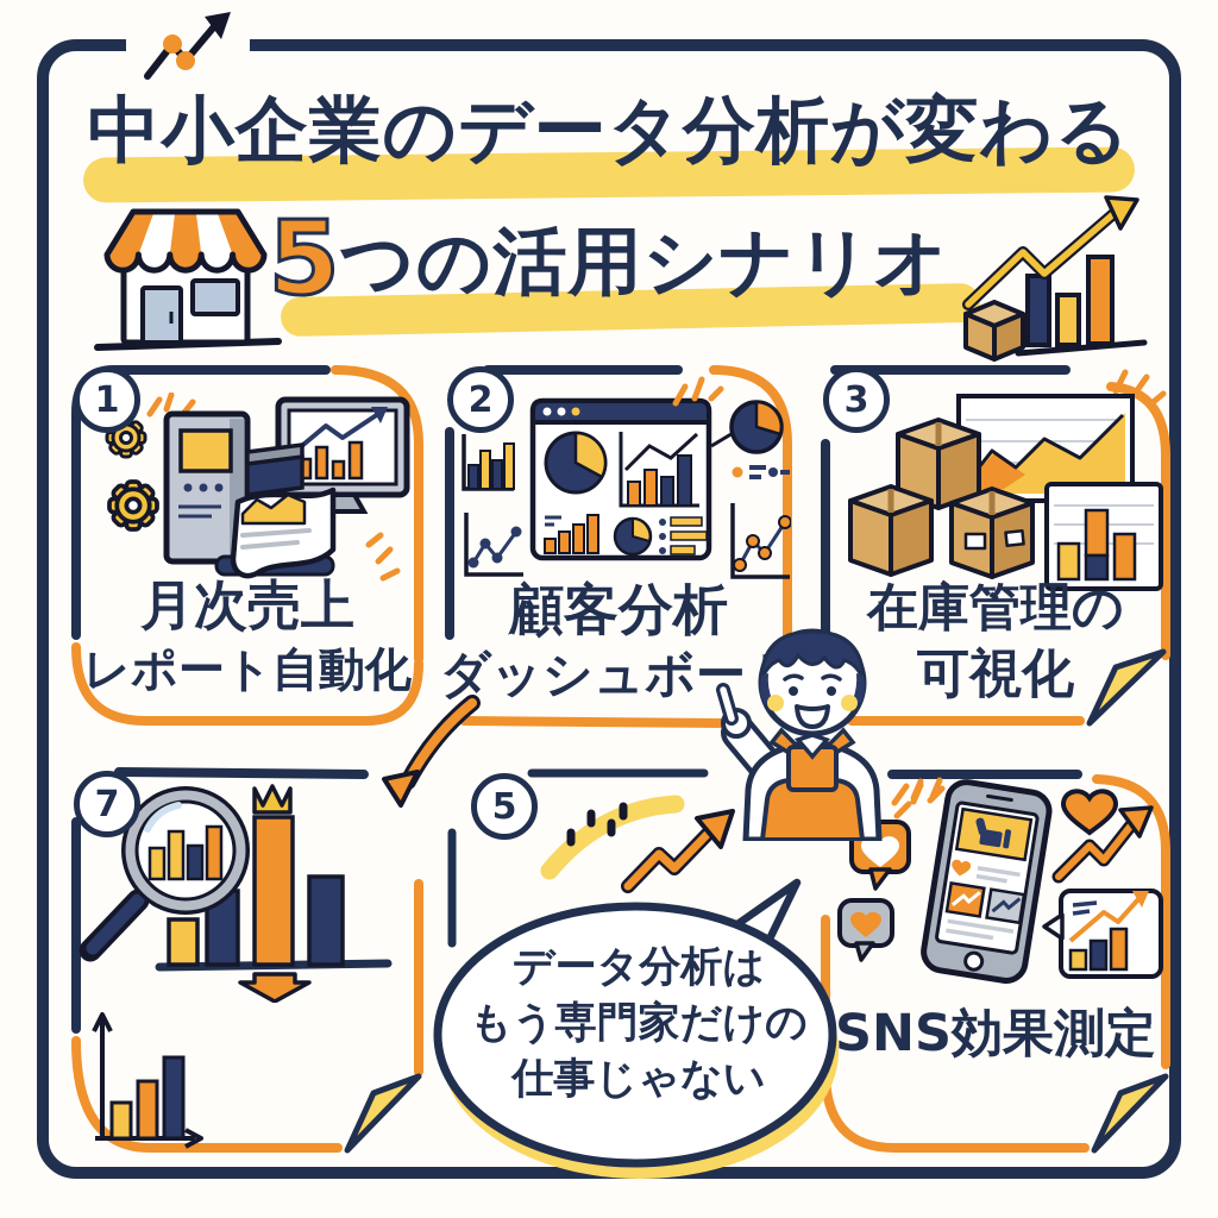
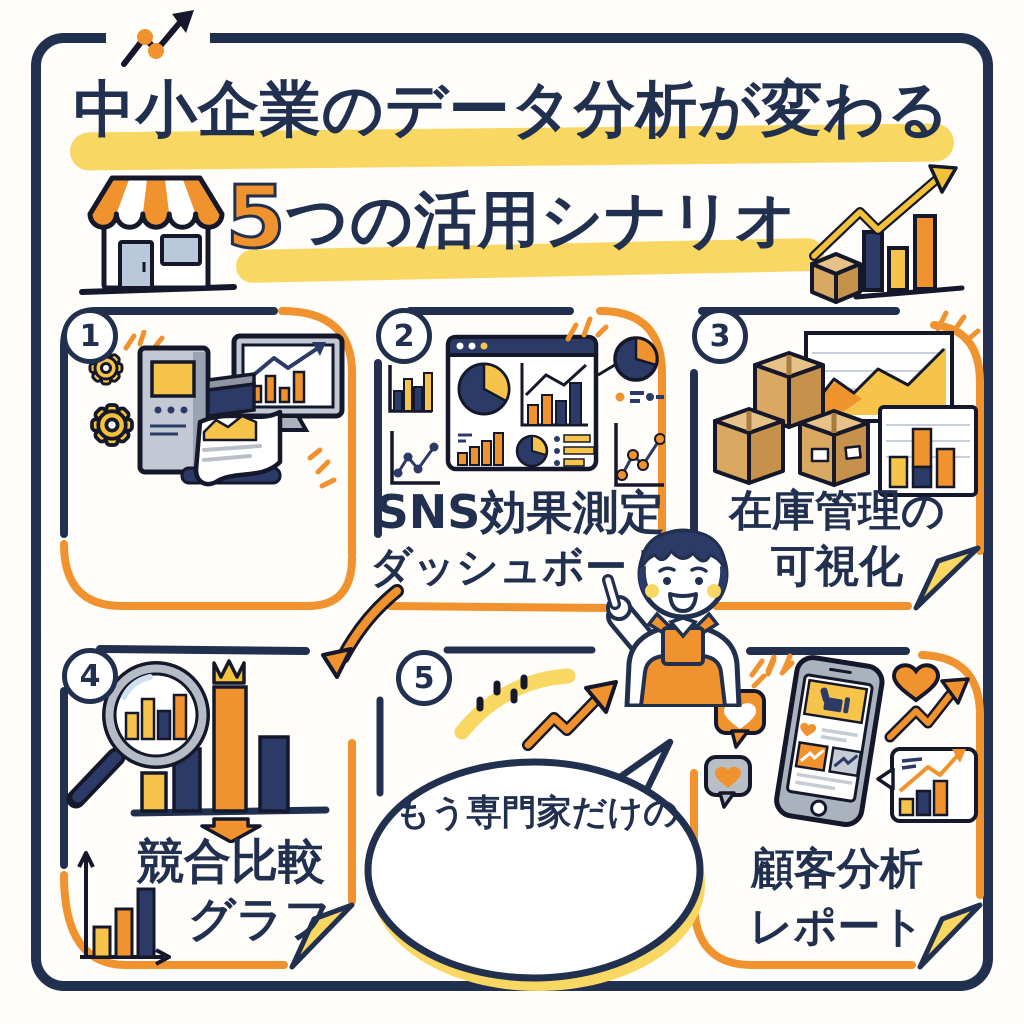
  中小企業のデータ分析が変わる
  5つの活用シナリオ
  1
- 月次売上
- レポート自動化
  2
- 顧客分析
+ SNS効果測定
  ダッシュボー
  3
  在庫管理の
  可視化
- 7
+ 4
+ 競合比較
+ グラフ
- SNS効果測定
+ 顧客分析
+ レポート
  5
- データ分析は
  もう専門家だけの
- 仕事じゃない
